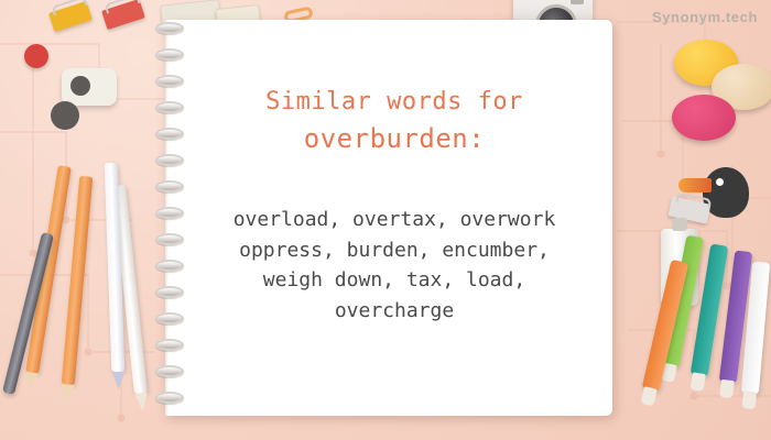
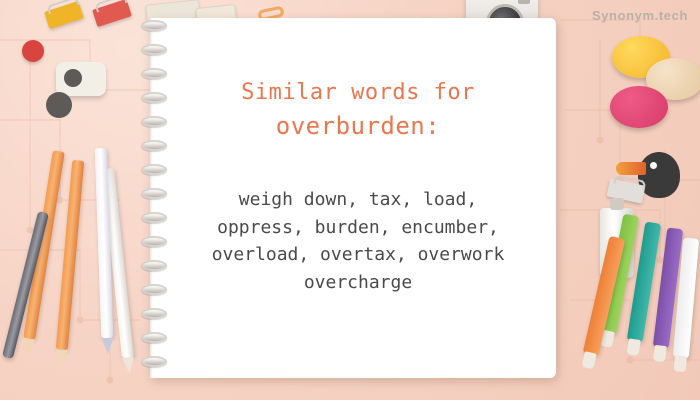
  Similar words for
  overburden:
- overload, overtax, overwork
+ weigh down, tax, load,
  oppress, burden, encumber,
- weigh down, tax, load,
+ overload, overtax, overwork
  overcharge
  Synonym.tech
